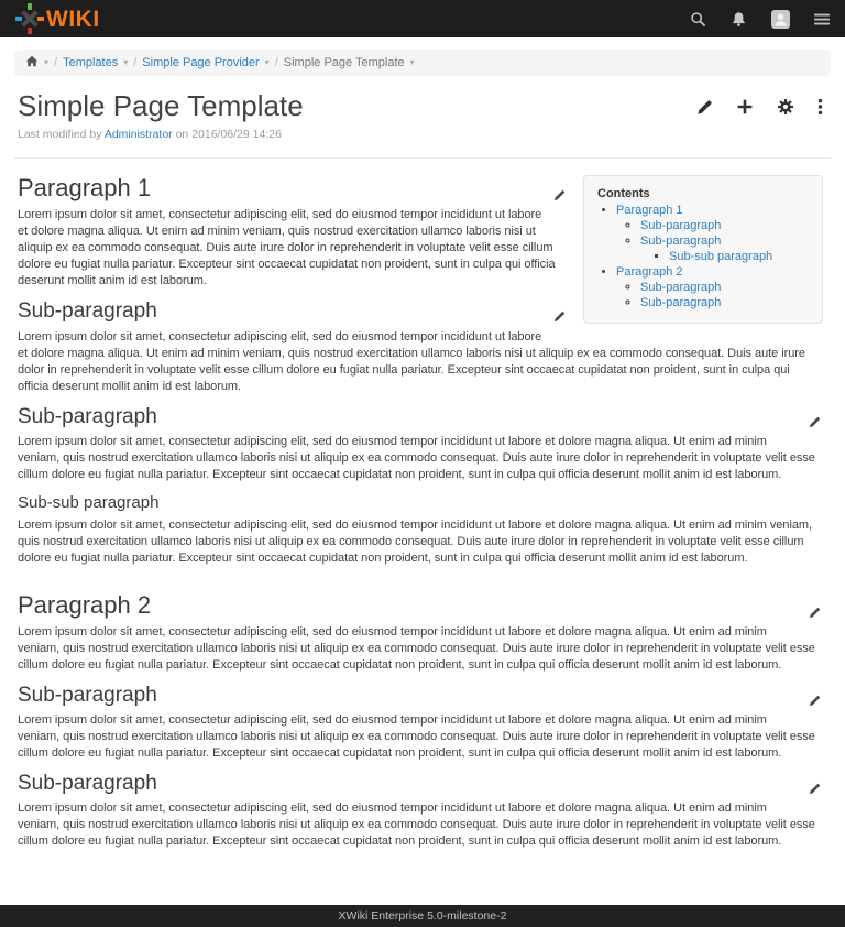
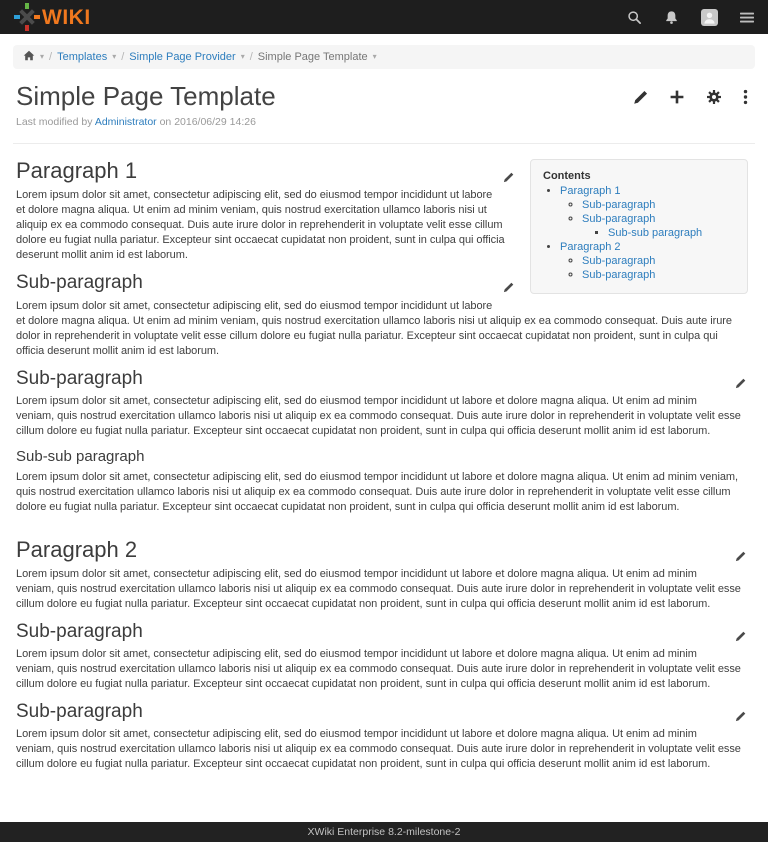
  WIKI
  ▾
  /
  Templates
  ▾
  /
  Simple Page Provider
  ▾
  /
  Simple Page Template
  ▾
  Simple Page Template
  Last modified by Administrator on 2016/06/29 14:26
  Contents
  Paragraph 1
  Sub-paragraph
  Sub-paragraph
  Sub-sub paragraph
  Paragraph 2
  Sub-paragraph
  Sub-paragraph
  Paragraph 1
  Lorem ipsum dolor sit amet, consectetur adipiscing elit, sed do eiusmod tempor incididunt ut labore et dolore magna aliqua. Ut enim ad minim veniam, quis nostrud exercitation ullamco laboris nisi ut aliquip ex ea commodo consequat. Duis aute irure dolor in reprehenderit in voluptate velit esse cillum dolore eu fugiat nulla pariatur. Excepteur sint occaecat cupidatat non proident, sunt in culpa qui officia deserunt mollit anim id est laborum.
  Sub-paragraph
  Lorem ipsum dolor sit amet, consectetur adipiscing elit, sed do eiusmod tempor incididunt ut labore et dolore magna aliqua. Ut enim ad minim veniam, quis nostrud exercitation ullamco laboris nisi ut aliquip ex ea commodo consequat. Duis aute irure dolor in reprehenderit in voluptate velit esse cillum dolore eu fugiat nulla pariatur. Excepteur sint occaecat cupidatat non proident, sunt in culpa qui officia deserunt mollit anim id est laborum.
  Sub-paragraph
  Lorem ipsum dolor sit amet, consectetur adipiscing elit, sed do eiusmod tempor incididunt ut labore et dolore magna aliqua. Ut enim ad minim veniam, quis nostrud exercitation ullamco laboris nisi ut aliquip ex ea commodo consequat. Duis aute irure dolor in reprehenderit in voluptate velit esse cillum dolore eu fugiat nulla pariatur. Excepteur sint occaecat cupidatat non proident, sunt in culpa qui officia deserunt mollit anim id est laborum.
  Sub-sub paragraph
  Lorem ipsum dolor sit amet, consectetur adipiscing elit, sed do eiusmod tempor incididunt ut labore et dolore magna aliqua. Ut enim ad minim veniam, quis nostrud exercitation ullamco laboris nisi ut aliquip ex ea commodo consequat. Duis aute irure dolor in reprehenderit in voluptate velit esse cillum dolore eu fugiat nulla pariatur. Excepteur sint occaecat cupidatat non proident, sunt in culpa qui officia deserunt mollit anim id est laborum.
  Paragraph 2
  Lorem ipsum dolor sit amet, consectetur adipiscing elit, sed do eiusmod tempor incididunt ut labore et dolore magna aliqua. Ut enim ad minim veniam, quis nostrud exercitation ullamco laboris nisi ut aliquip ex ea commodo consequat. Duis aute irure dolor in reprehenderit in voluptate velit esse cillum dolore eu fugiat nulla pariatur. Excepteur sint occaecat cupidatat non proident, sunt in culpa qui officia deserunt mollit anim id est laborum.
  Sub-paragraph
  Lorem ipsum dolor sit amet, consectetur adipiscing elit, sed do eiusmod tempor incididunt ut labore et dolore magna aliqua. Ut enim ad minim veniam, quis nostrud exercitation ullamco laboris nisi ut aliquip ex ea commodo consequat. Duis aute irure dolor in reprehenderit in voluptate velit esse cillum dolore eu fugiat nulla pariatur. Excepteur sint occaecat cupidatat non proident, sunt in culpa qui officia deserunt mollit anim id est laborum.
  Sub-paragraph
  Lorem ipsum dolor sit amet, consectetur adipiscing elit, sed do eiusmod tempor incididunt ut labore et dolore magna aliqua. Ut enim ad minim veniam, quis nostrud exercitation ullamco laboris nisi ut aliquip ex ea commodo consequat. Duis aute irure dolor in reprehenderit in voluptate velit esse cillum dolore eu fugiat nulla pariatur. Excepteur sint occaecat cupidatat non proident, sunt in culpa qui officia deserunt mollit anim id est laborum.
- XWiki Enterprise 5.0-milestone-2
+ XWiki Enterprise 8.2-milestone-2
